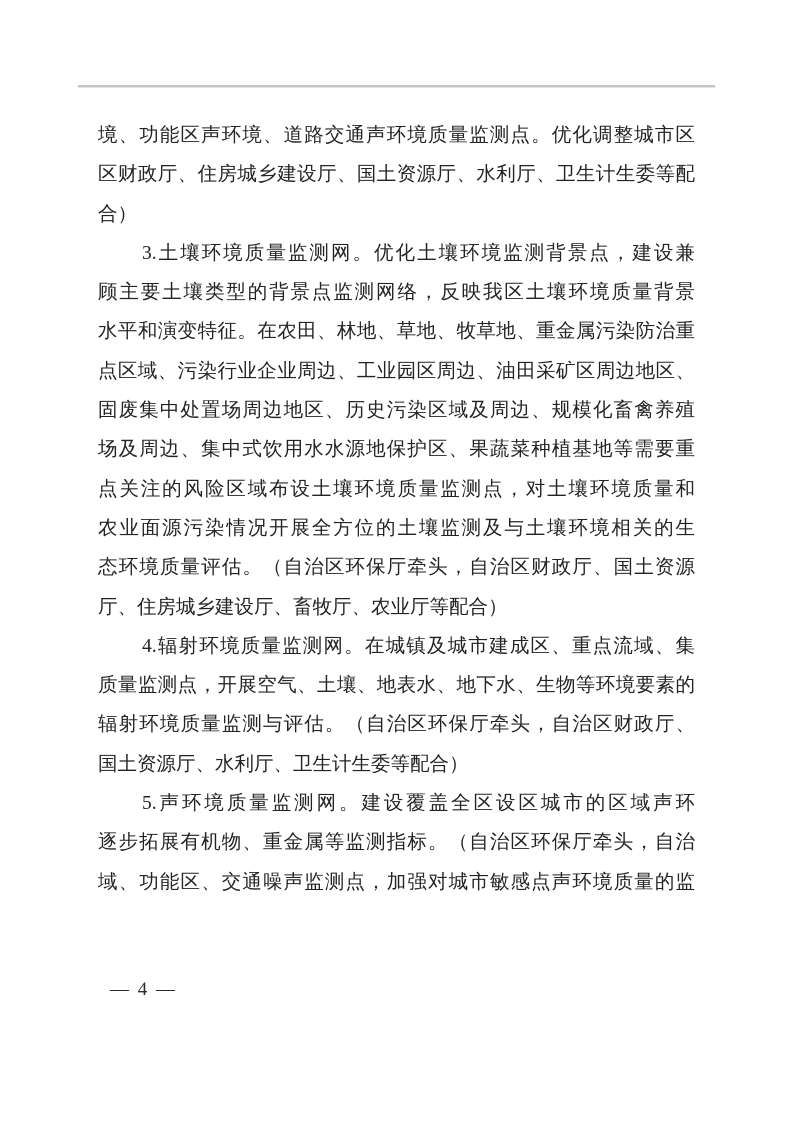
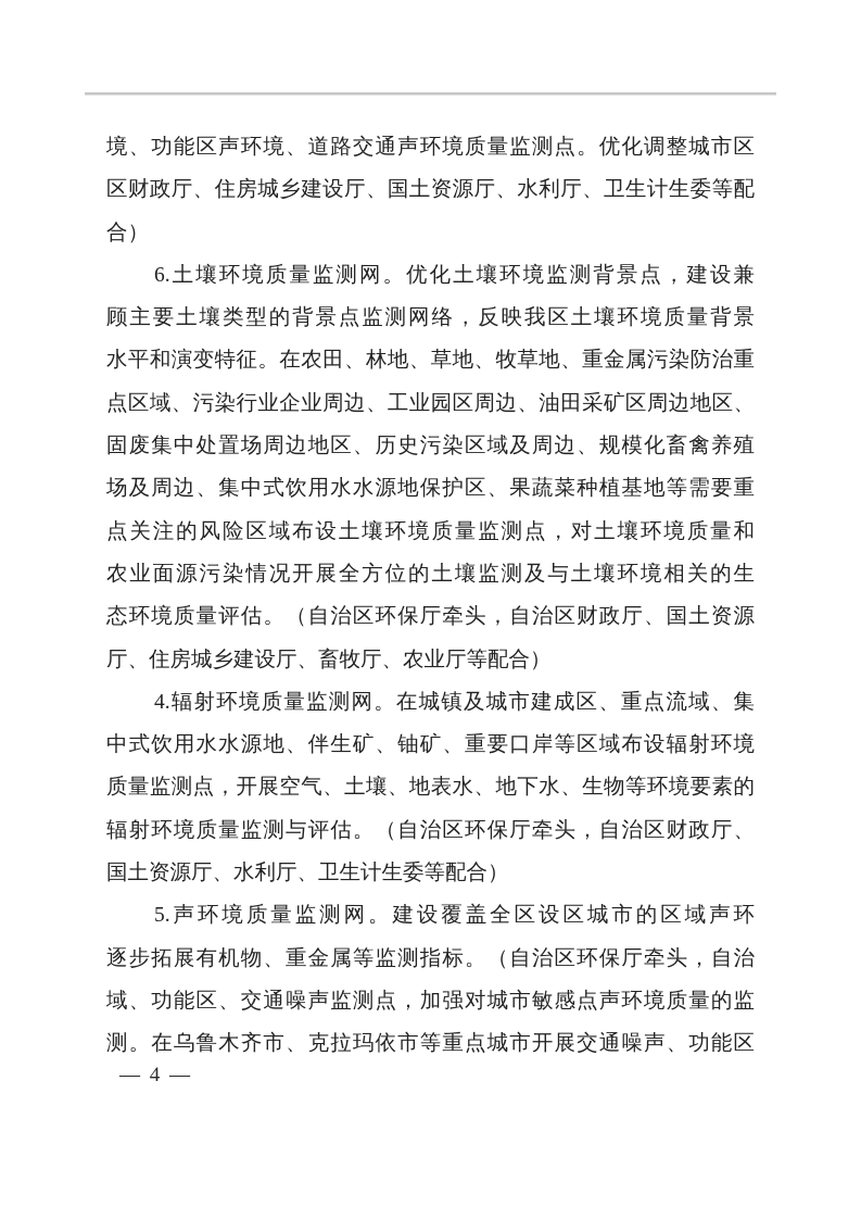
  境、功能区声环境、道路交通声环境质量监测点。优化调整城市区
  区财政厅、住房城乡建设厅、国土资源厅、水利厅、卫生计生委等配
  合）
- 3.土壤环境质量监测网。优化土壤环境监测背景点，建设兼
+ 6.土壤环境质量监测网。优化土壤环境监测背景点，建设兼
  顾主要土壤类型的背景点监测网络，反映我区土壤环境质量背景
  水平和演变特征。在农田、林地、草地、牧草地、重金属污染防治重
  点区域、污染行业企业周边、工业园区周边、油田采矿区周边地区、
  固废集中处置场周边地区、历史污染区域及周边、规模化畜禽养殖
  场及周边、集中式饮用水水源地保护区、果蔬菜种植基地等需要重
  点关注的风险区域布设土壤环境质量监测点，对土壤环境质量和
  农业面源污染情况开展全方位的土壤监测及与土壤环境相关的生
  态环境质量评估。（自治区环保厅牵头，自治区财政厅、国土资源
  厅、住房城乡建设厅、畜牧厅、农业厅等配合）
  4.辐射环境质量监测网。在城镇及城市建成区、重点流域、集
+ 中式饮用水水源地、伴生矿、铀矿、重要口岸等区域布设辐射环境
  质量监测点，开展空气、土壤、地表水、地下水、生物等环境要素的
  辐射环境质量监测与评估。（自治区环保厅牵头，自治区财政厅、
  国土资源厅、水利厅、卫生计生委等配合）
  5.声环境质量监测网。建设覆盖全区设区城市的区域声环
  逐步拓展有机物、重金属等监测指标。（自治区环保厅牵头，自治
  域、功能区、交通噪声监测点，加强对城市敏感点声环境质量的监
+ 测。在乌鲁木齐市、克拉玛依市等重点城市开展交通噪声、功能区
  — 4 —
